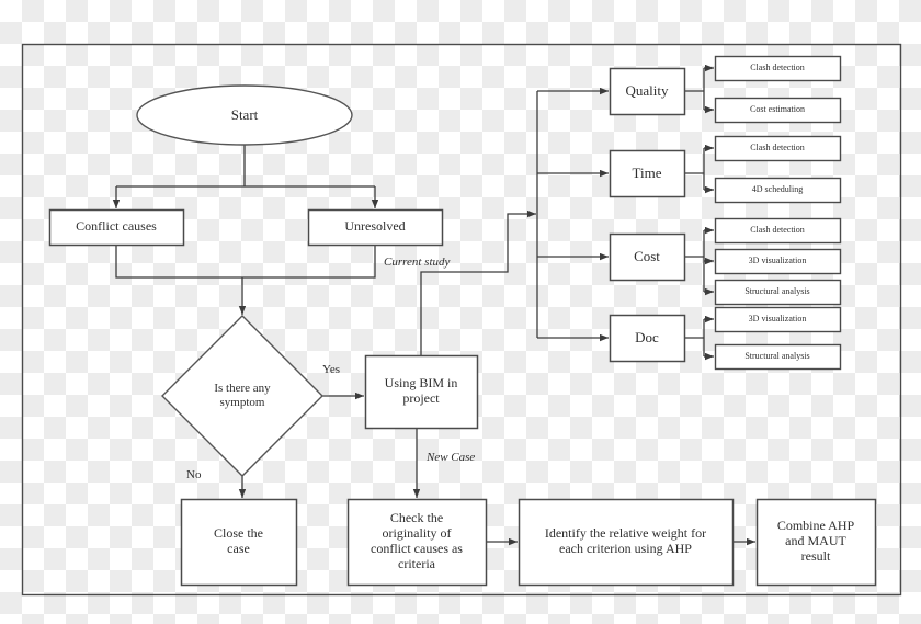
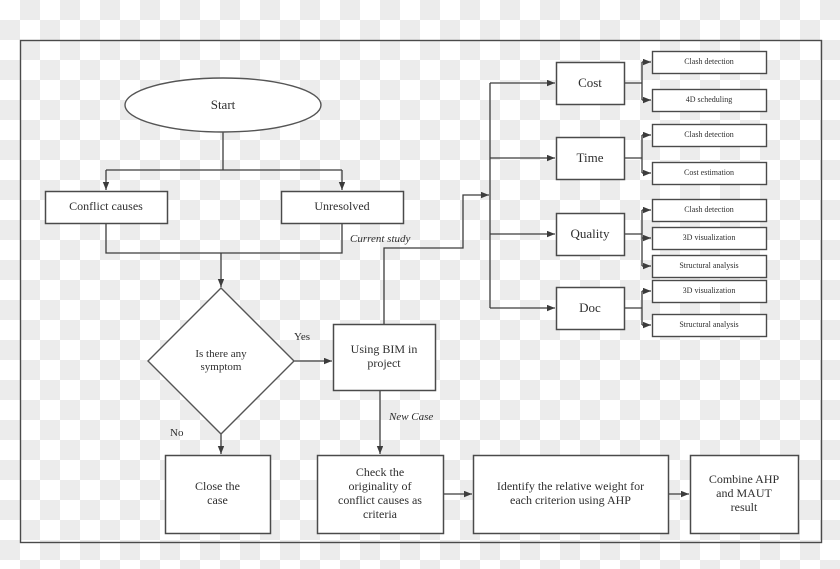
  Start
  Conflict causes
  Unresolved
  Using BIM in
  project
  Close the
  case
  Check the
  originality of
  conflict causes as
  criteria
  Identify the relative weight for
  each criterion using AHP
  Combine AHP
  and MAUT
  result
  Is there any
  symptom
- Quality
+ Cost
  Clash detection
- Cost estimation
+ 4D scheduling
  Time
  Clash detection
- 4D scheduling
+ Cost estimation
- Cost
+ Quality
  Clash detection
  3D visualization
  Structural analysis
  Doc
  3D visualization
  Structural analysis
  Yes
  No
  Current study
  New Case
